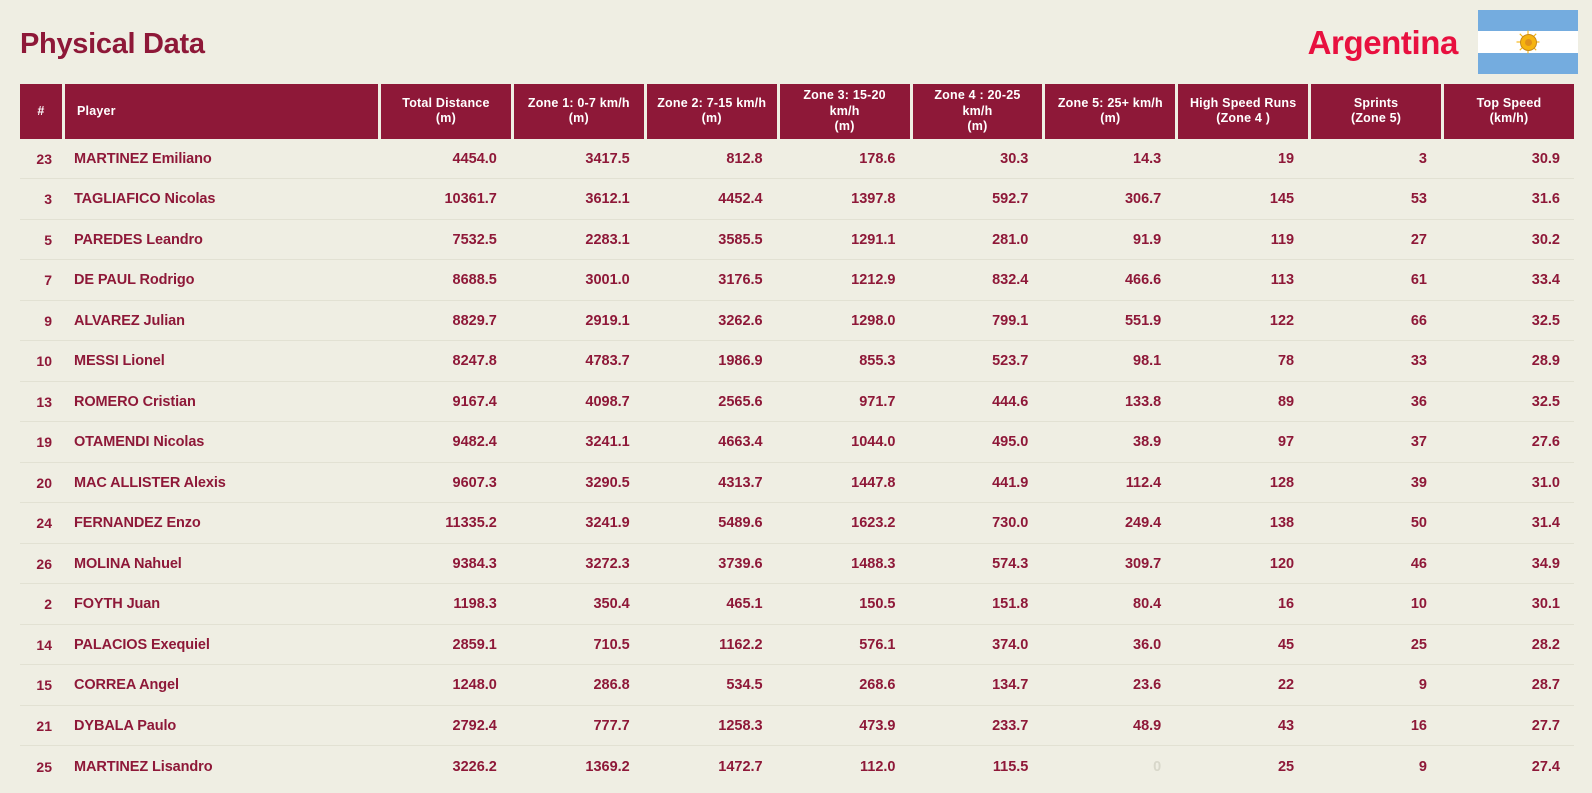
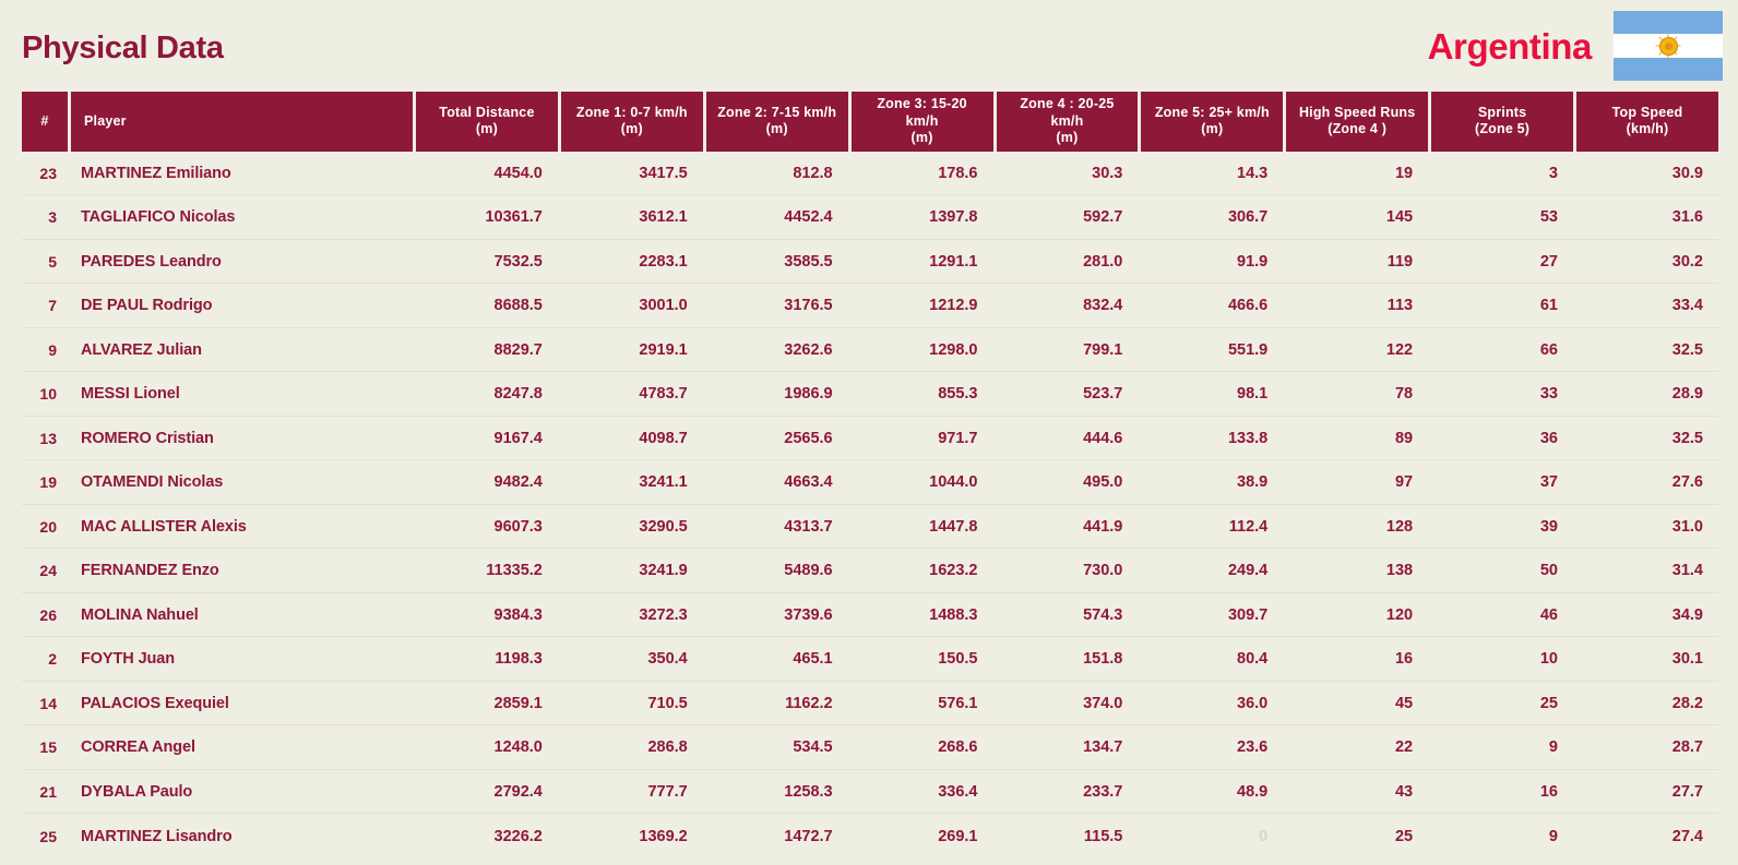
  Physical Data
  Argentina
  #	Player	Total Distance (m)	Zone 1: 0-7 km/h (m)	Zone 2: 7-15 km/h (m)	Zone 3: 15-20 km/h (m)	Zone 4 : 20-25 km/h (m)	Zone 5: 25+ km/h (m)	High Speed Runs (Zone 4 )	Sprints (Zone 5)	Top Speed (km/h)
  23	MARTINEZ Emiliano	4454.0	3417.5	812.8	178.6	30.3	14.3	19	3	30.9
  3	TAGLIAFICO Nicolas	10361.7	3612.1	4452.4	1397.8	592.7	306.7	145	53	31.6
  5	PAREDES Leandro	7532.5	2283.1	3585.5	1291.1	281.0	91.9	119	27	30.2
  7	DE PAUL Rodrigo	8688.5	3001.0	3176.5	1212.9	832.4	466.6	113	61	33.4
  9	ALVAREZ Julian	8829.7	2919.1	3262.6	1298.0	799.1	551.9	122	66	32.5
  10	MESSI Lionel	8247.8	4783.7	1986.9	855.3	523.7	98.1	78	33	28.9
  13	ROMERO Cristian	9167.4	4098.7	2565.6	971.7	444.6	133.8	89	36	32.5
  19	OTAMENDI Nicolas	9482.4	3241.1	4663.4	1044.0	495.0	38.9	97	37	27.6
  20	MAC ALLISTER Alexis	9607.3	3290.5	4313.7	1447.8	441.9	112.4	128	39	31.0
  24	FERNANDEZ Enzo	11335.2	3241.9	5489.6	1623.2	730.0	249.4	138	50	31.4
  26	MOLINA Nahuel	9384.3	3272.3	3739.6	1488.3	574.3	309.7	120	46	34.9
  2	FOYTH Juan	1198.3	350.4	465.1	150.5	151.8	80.4	16	10	30.1
  14	PALACIOS Exequiel	2859.1	710.5	1162.2	576.1	374.0	36.0	45	25	28.2
  15	CORREA Angel	1248.0	286.8	534.5	268.6	134.7	23.6	22	9	28.7
- 21	DYBALA Paulo	2792.4	777.7	1258.3	473.9	233.7	48.9	43	16	27.7
+ 21	DYBALA Paulo	2792.4	777.7	1258.3	336.4	233.7	48.9	43	16	27.7
- 25	MARTINEZ Lisandro	3226.2	1369.2	1472.7	112.0	115.5	0	25	9	27.4
+ 25	MARTINEZ Lisandro	3226.2	1369.2	1472.7	269.1	115.5	0	25	9	27.4
